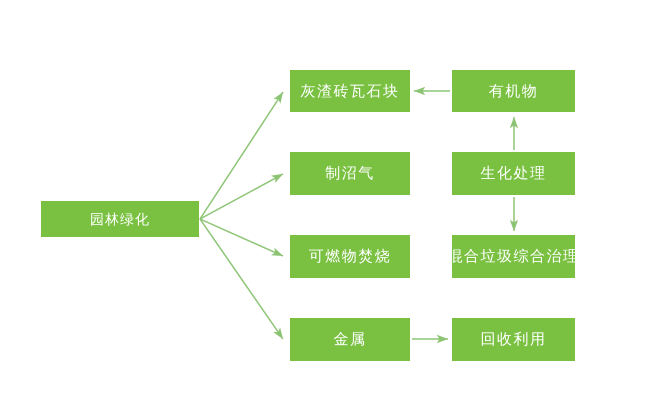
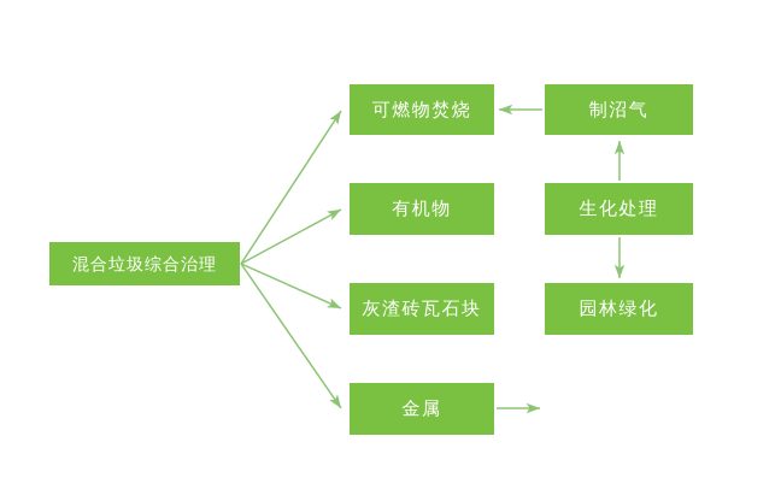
- 园林绿化
+ 混合垃圾综合治理
- 灰渣砖瓦石块
+ 可燃物焚烧
- 制沼气
+ 有机物
- 可燃物焚烧
+ 灰渣砖瓦石块
  金属
- 有机物
+ 制沼气
  生化处理
- 混合垃圾综合治理
+ 园林绿化
- 回收利用
